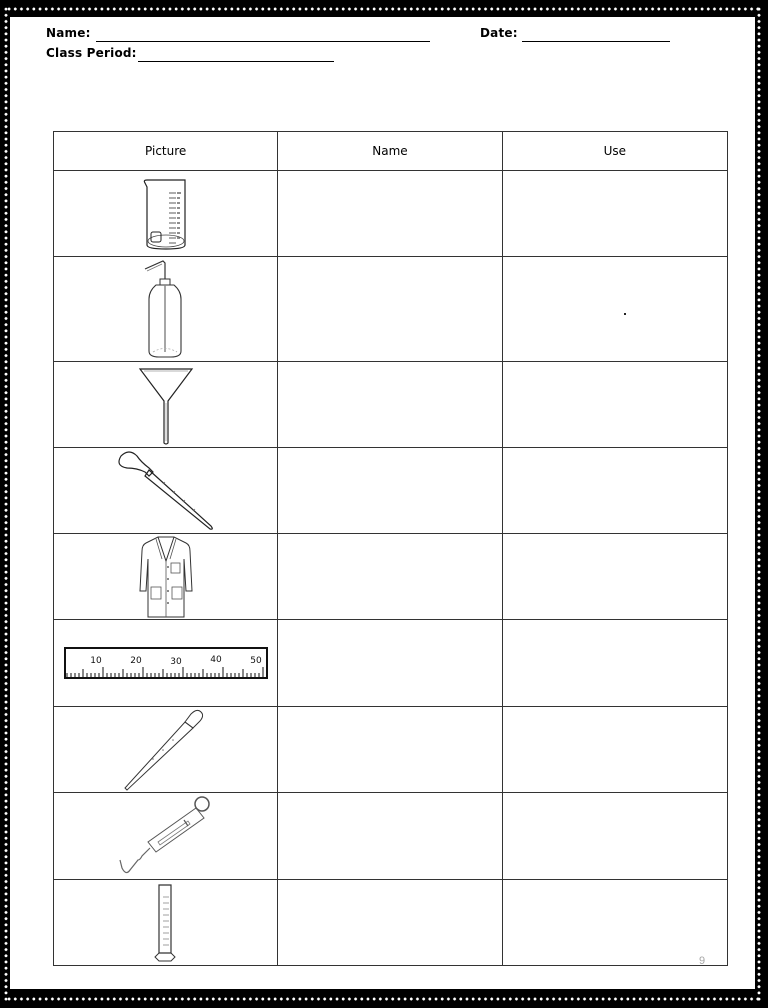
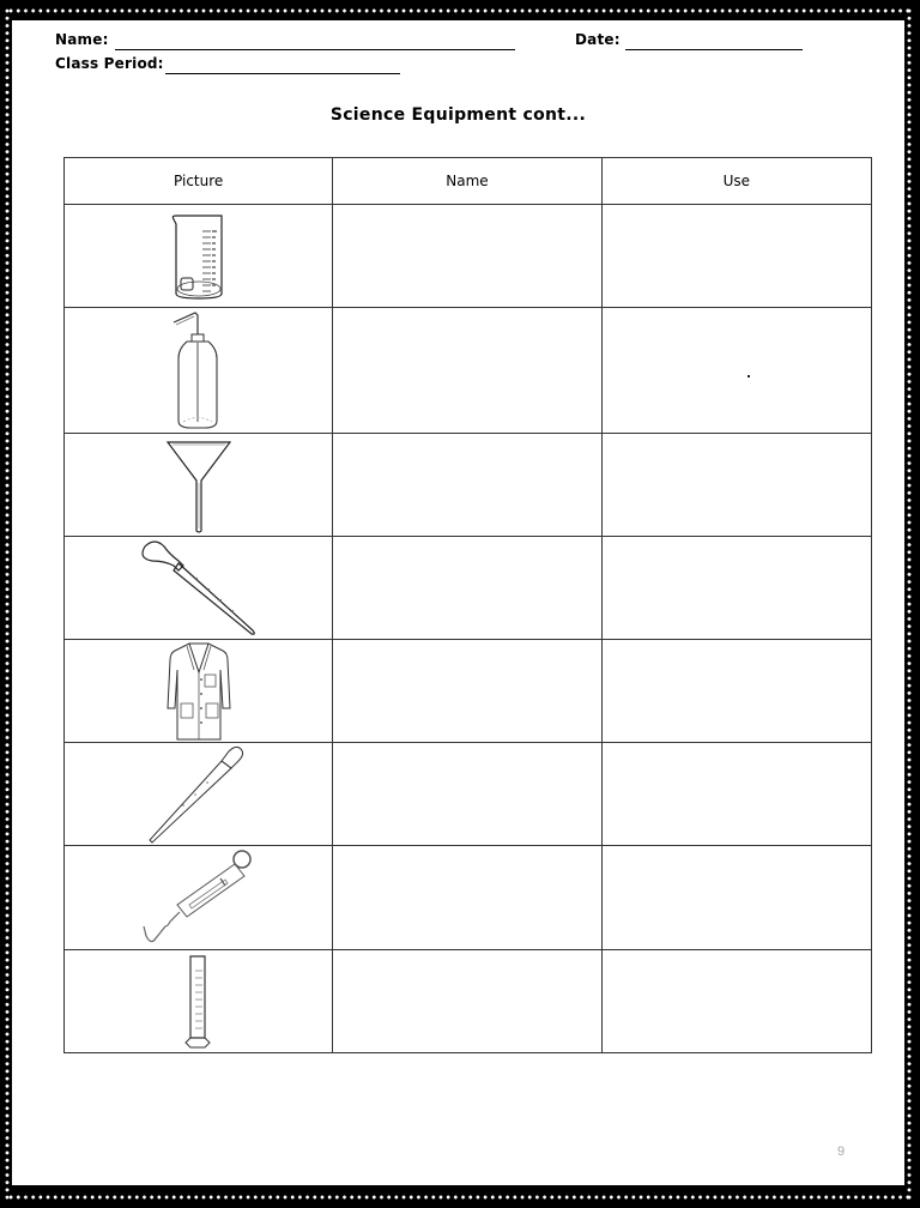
  Name:
  Date:
  Class Period:
+ Science Equipment cont...
  Picture	Name	Use
- 10 20 30 40 50
  9
